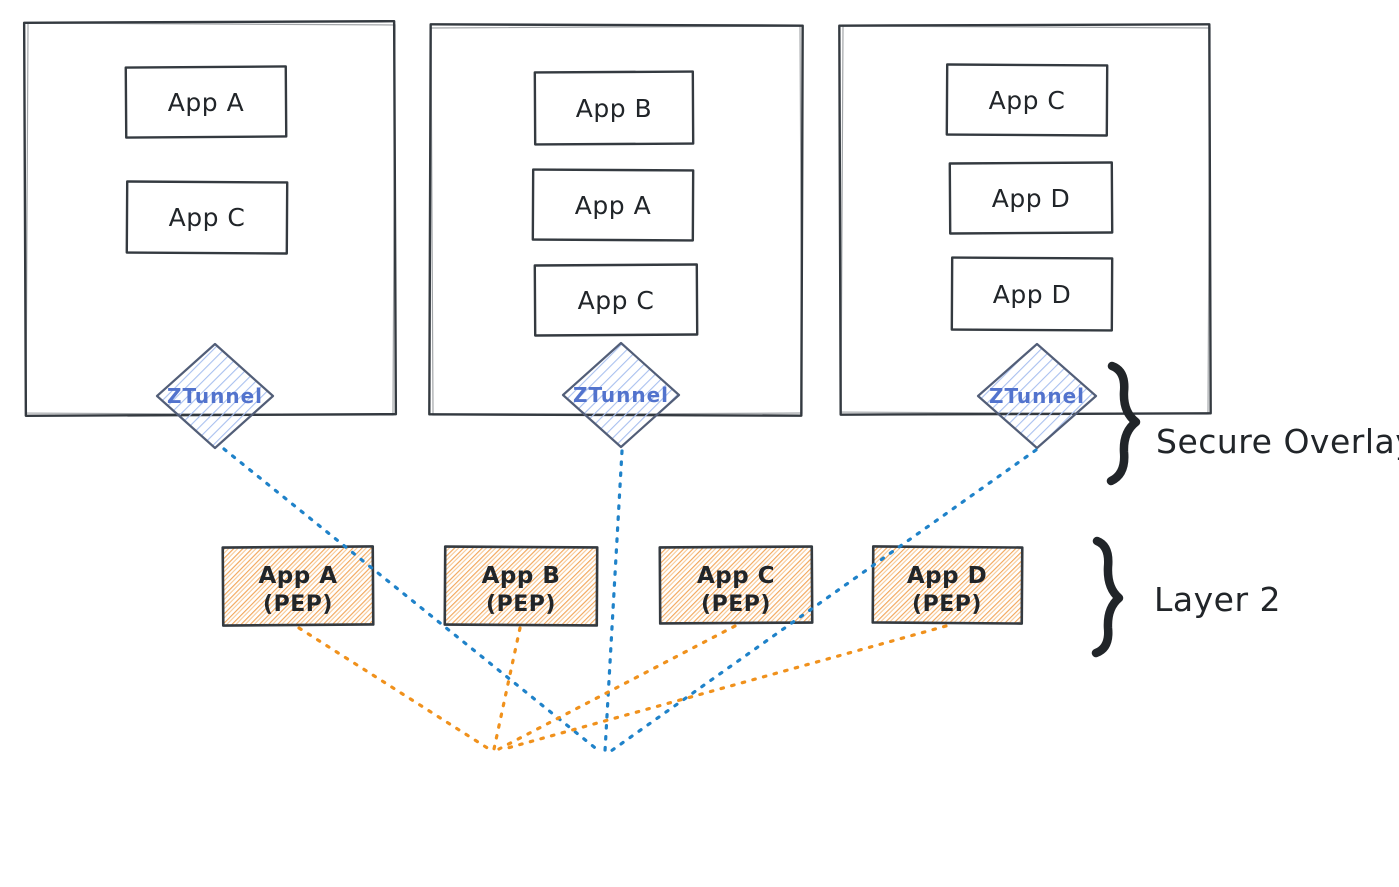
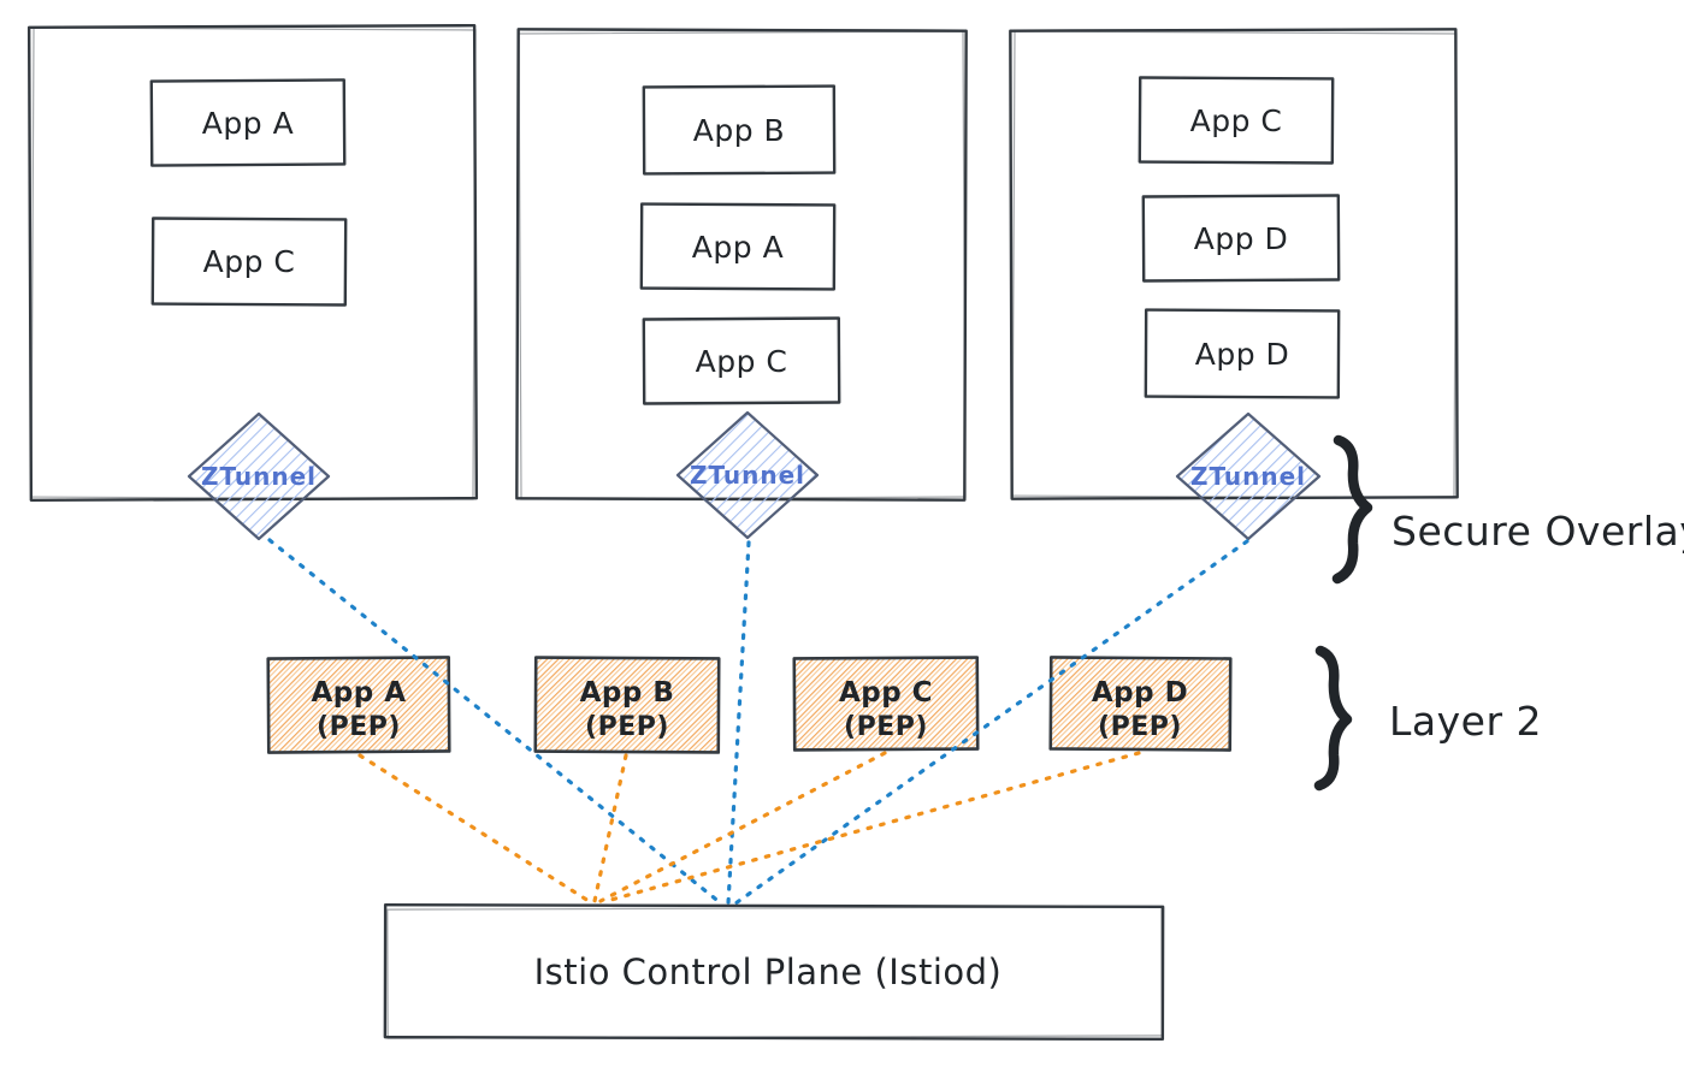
  App A
  App C
  ZTunnel
  App B
  App A
  App C
  ZTunnel
  App C
  App D
  App D
  ZTunnel
  App A
  (PEP)
  App B
  (PEP)
  App C
  (PEP)
  App D
  (PEP)
+ Istio Control Plane (Istiod)
  Secure Overla
  Layer 2
